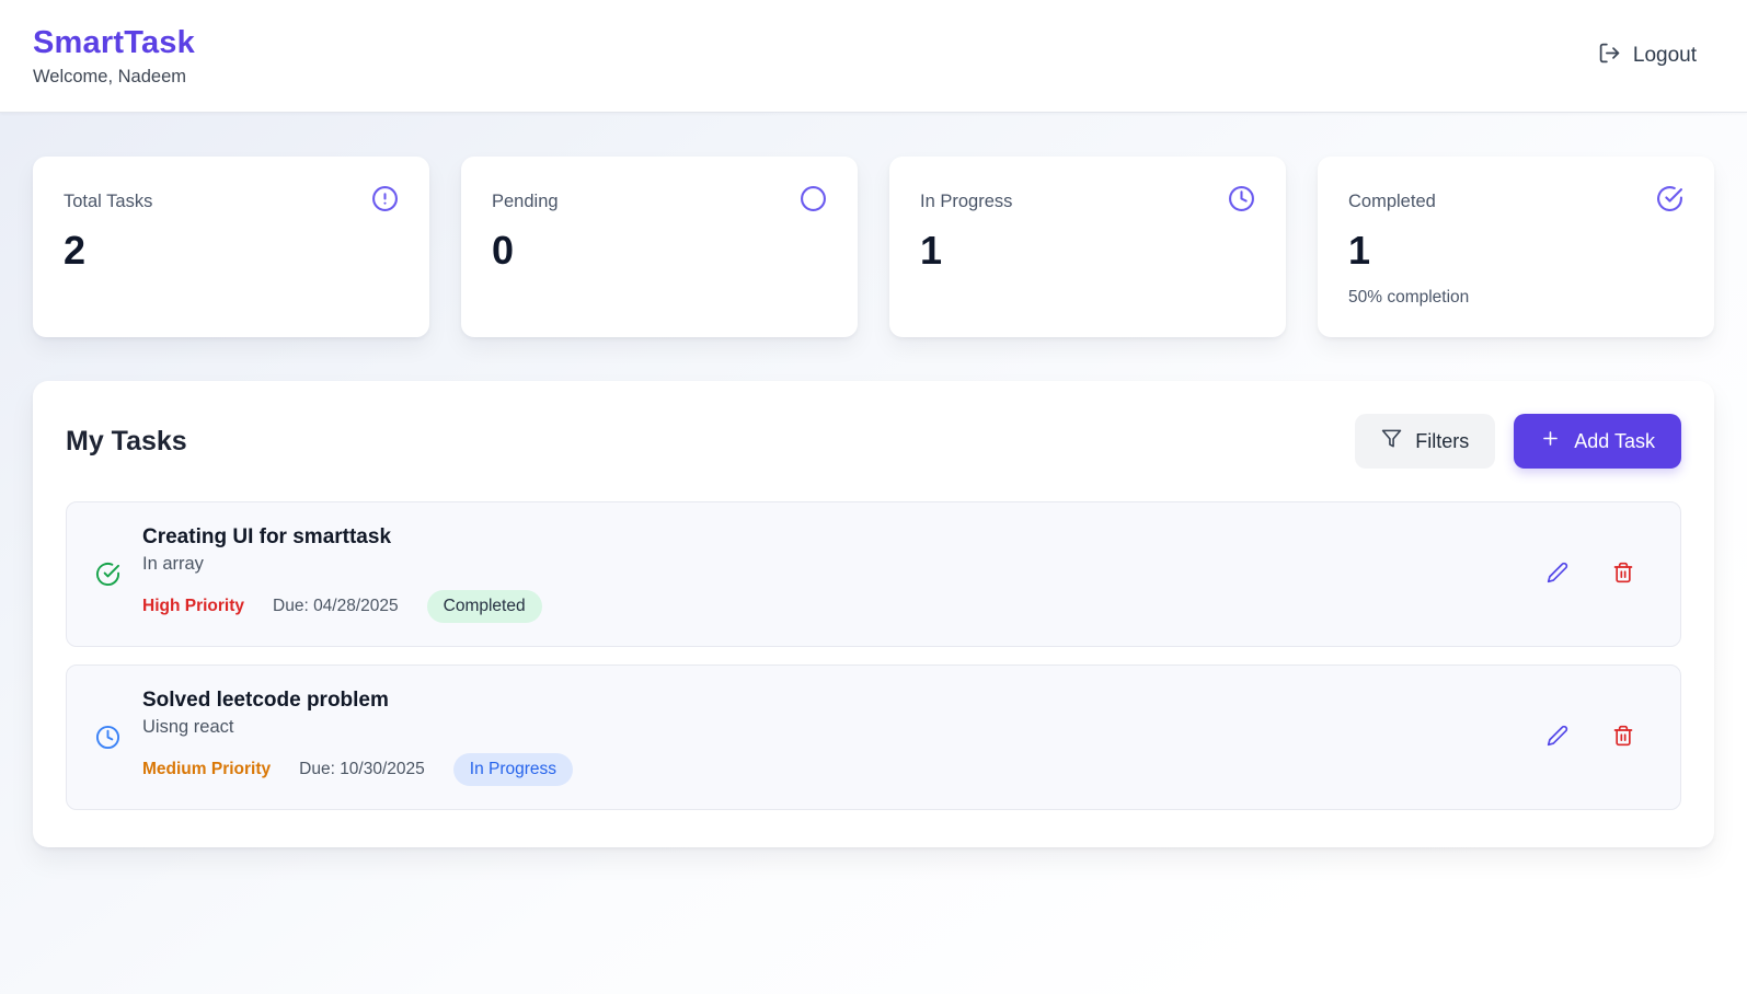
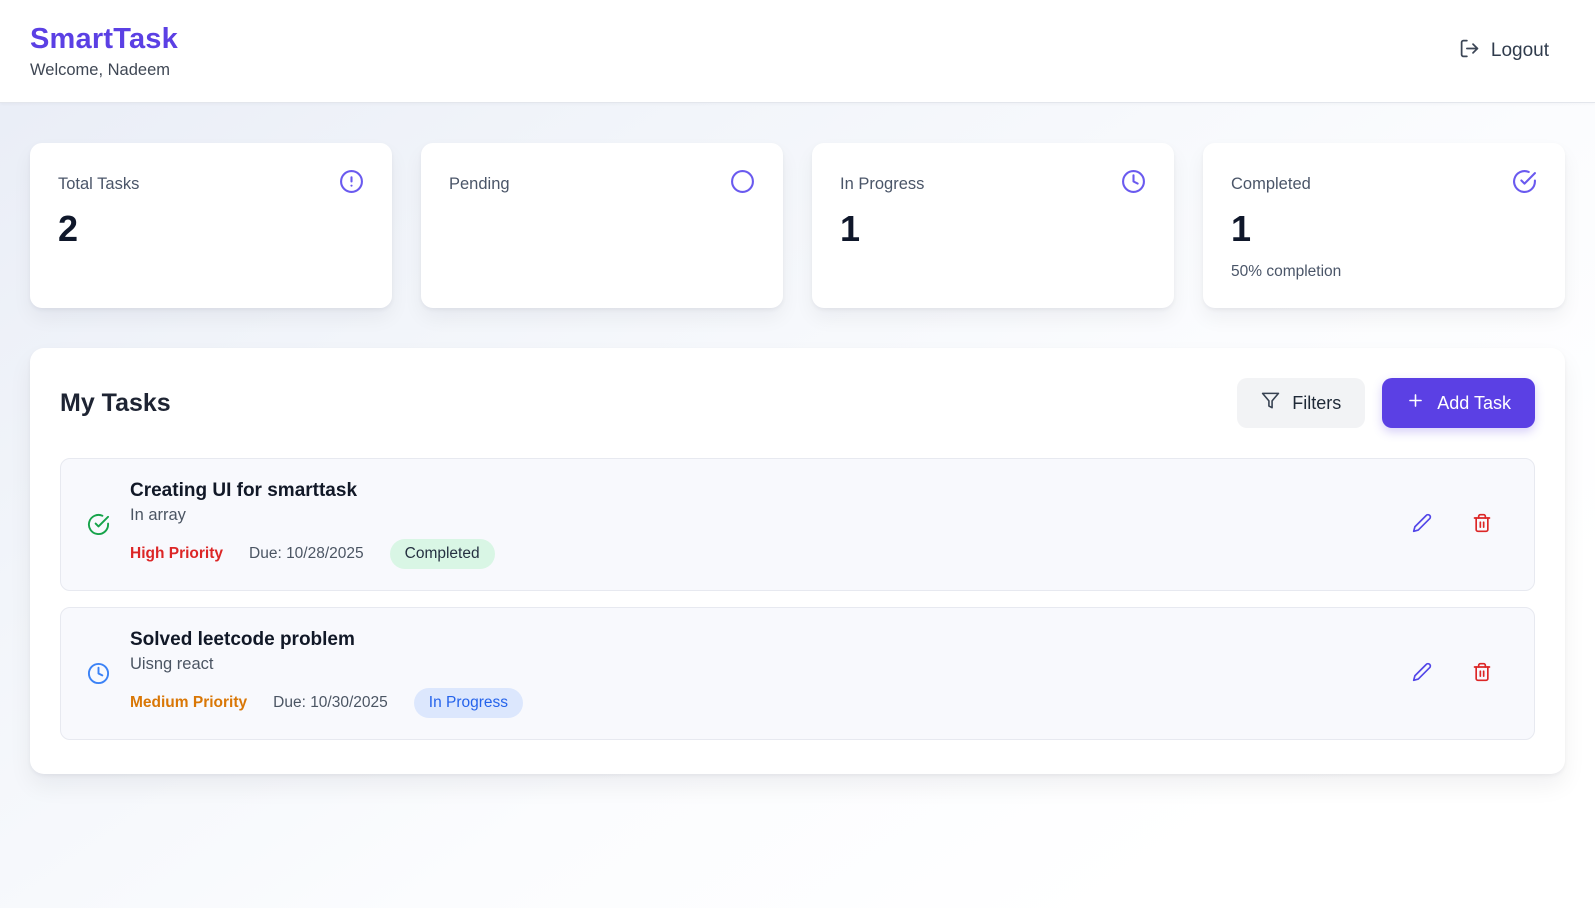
  SmartTask
  Welcome, Nadeem
  Logout
  Total Tasks
  2
  Pending
- 0
  In Progress
  1
  Completed
  1
  50% completion
  My Tasks
  Filters
  Add Task
  Creating UI for smarttask
  In array
  High Priority
- Due: 04/28/2025
+ Due: 10/28/2025
  Completed
  Solved leetcode problem
  Uisng react
  Medium Priority
  Due: 10/30/2025
  In Progress
